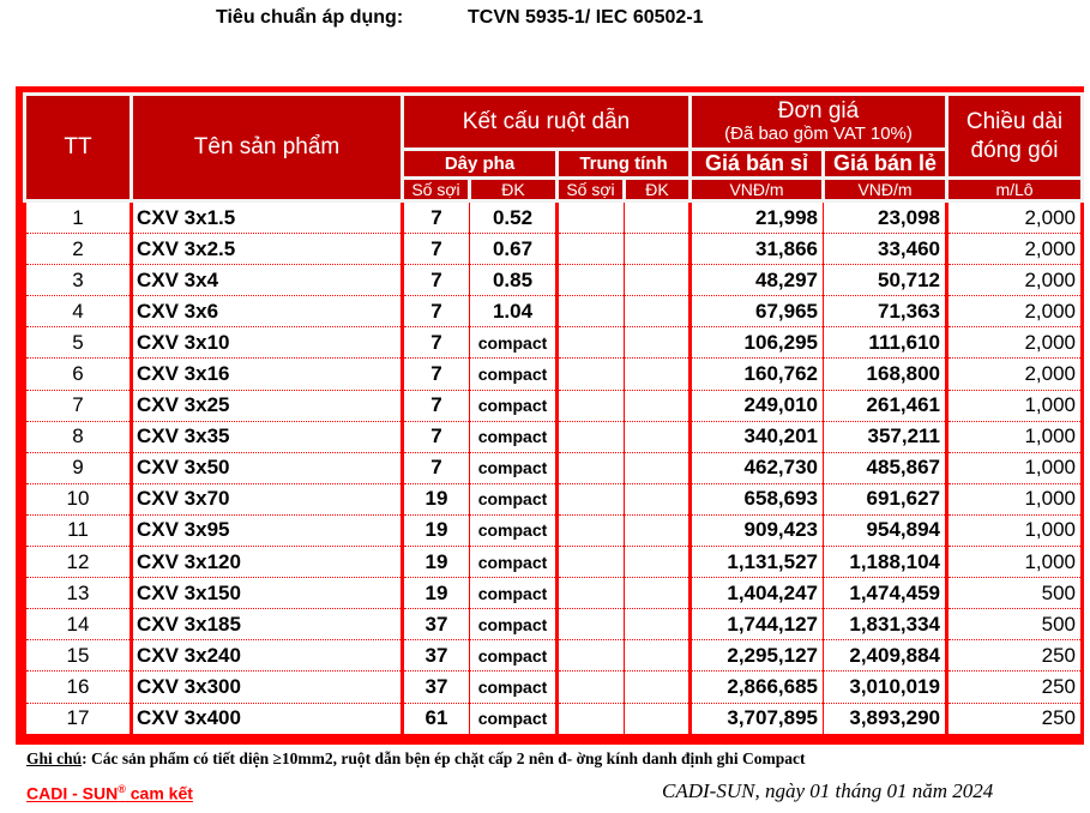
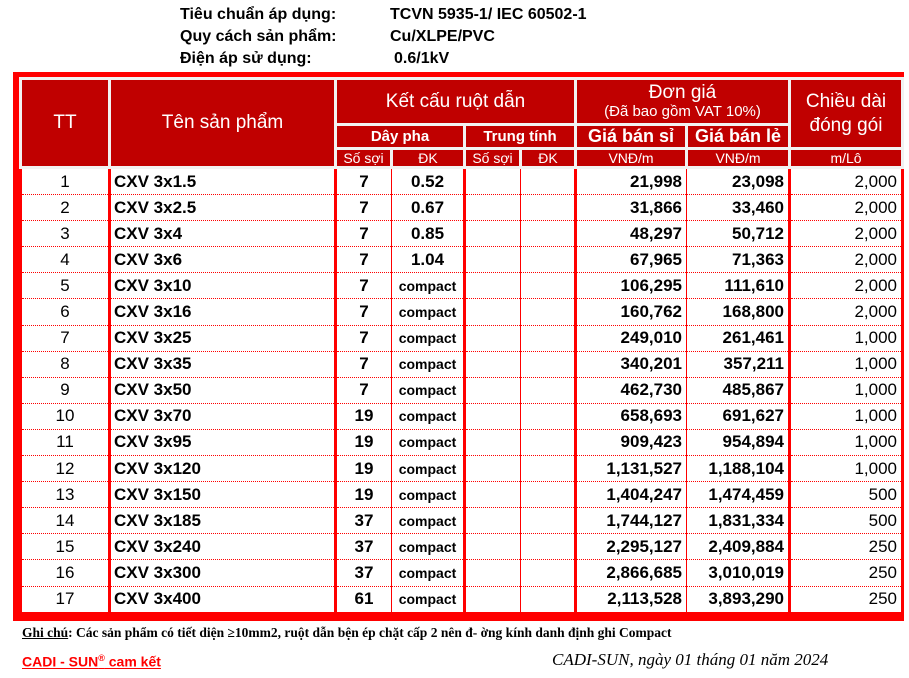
  Tiêu chuẩn áp dụng: TCVN 5935-1/ IEC 60502-1
+ Quy cách sản phẩm: Cu/XLPE/PVC
+ Điện áp sử dụng: 0.6/1kV
  TT	Tên sản phẩm	Kết cấu ruột dẫn	Đơn giá (Đã bao gồm VAT 10%)	Chiều dài đóng gói
  Dây pha	Trung tính	Giá bán sỉ	Giá bán lẻ
  Số sợi	ĐK	Số sợi	ĐK	VNĐ/m	VNĐ/m	m/Lô
  1	CXV 3x1.5	7	0.52			21,998	23,098	2,000
  2	CXV 3x2.5	7	0.67			31,866	33,460	2,000
  3	CXV 3x4	7	0.85			48,297	50,712	2,000
  4	CXV 3x6	7	1.04			67,965	71,363	2,000
  5	CXV 3x10	7	compact			106,295	111,610	2,000
  6	CXV 3x16	7	compact			160,762	168,800	2,000
  7	CXV 3x25	7	compact			249,010	261,461	1,000
  8	CXV 3x35	7	compact			340,201	357,211	1,000
  9	CXV 3x50	7	compact			462,730	485,867	1,000
  10	CXV 3x70	19	compact			658,693	691,627	1,000
  11	CXV 3x95	19	compact			909,423	954,894	1,000
  12	CXV 3x120	19	compact			1,131,527	1,188,104	1,000
  13	CXV 3x150	19	compact			1,404,247	1,474,459	500
  14	CXV 3x185	37	compact			1,744,127	1,831,334	500
  15	CXV 3x240	37	compact			2,295,127	2,409,884	250
  16	CXV 3x300	37	compact			2,866,685	3,010,019	250
- 17	CXV 3x400	61	compact			3,707,895	3,893,290	250
+ 17	CXV 3x400	61	compact			2,113,528	3,893,290	250
  Ghi chú: Các sản phẩm có tiết diện ≥10mm2, ruột dẫn bện ép chặt cấp 2 nên đ- ờng kính danh định ghi Compact
  CADI - SUN® cam kết
  CADI-SUN, ngày 01 tháng 01 năm 2024
